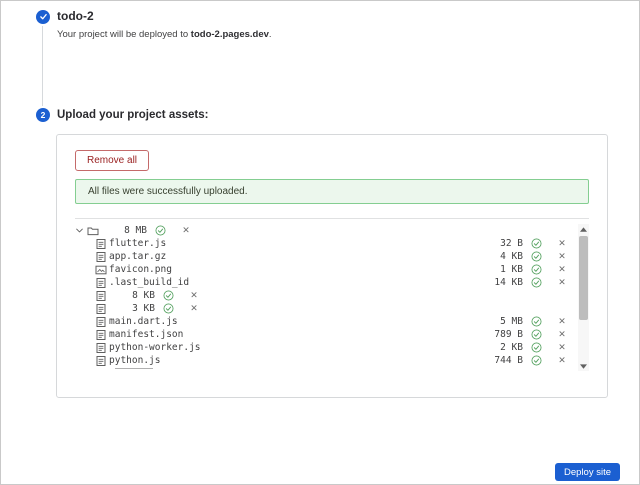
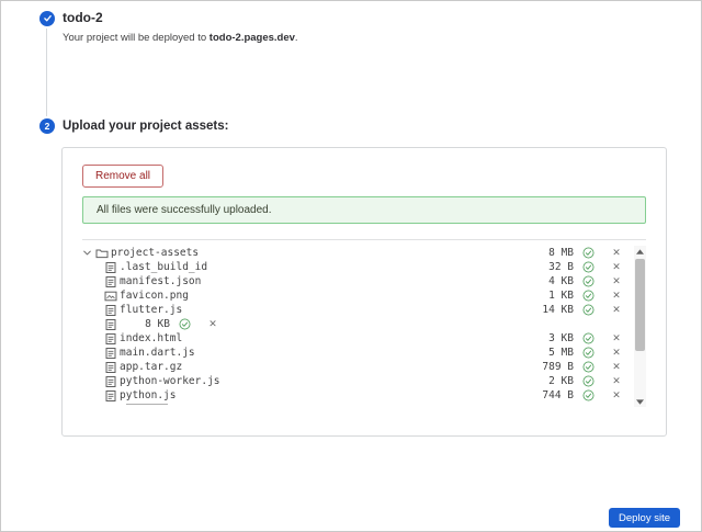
  todo-2
  Your project will be deployed to todo-2.pages.dev.
  2
  Upload your project assets:
  Remove all
  All files were successfully uploaded.
+ project-assets
  8 MB
  ✕
- flutter.js
+ .last_build_id
  32 B
  ✕
- app.tar.gz
+ manifest.json
  4 KB
  ✕
  favicon.png
  1 KB
  ✕
- .last_build_id
+ flutter.js
  14 KB
  ✕
  8 KB
  ✕
+ index.html
  3 KB
  ✕
  main.dart.js
  5 MB
  ✕
- manifest.json
+ app.tar.gz
  789 B
  ✕
  python-worker.js
  2 KB
  ✕
  python.js
  744 B
  ✕
  Deploy site
